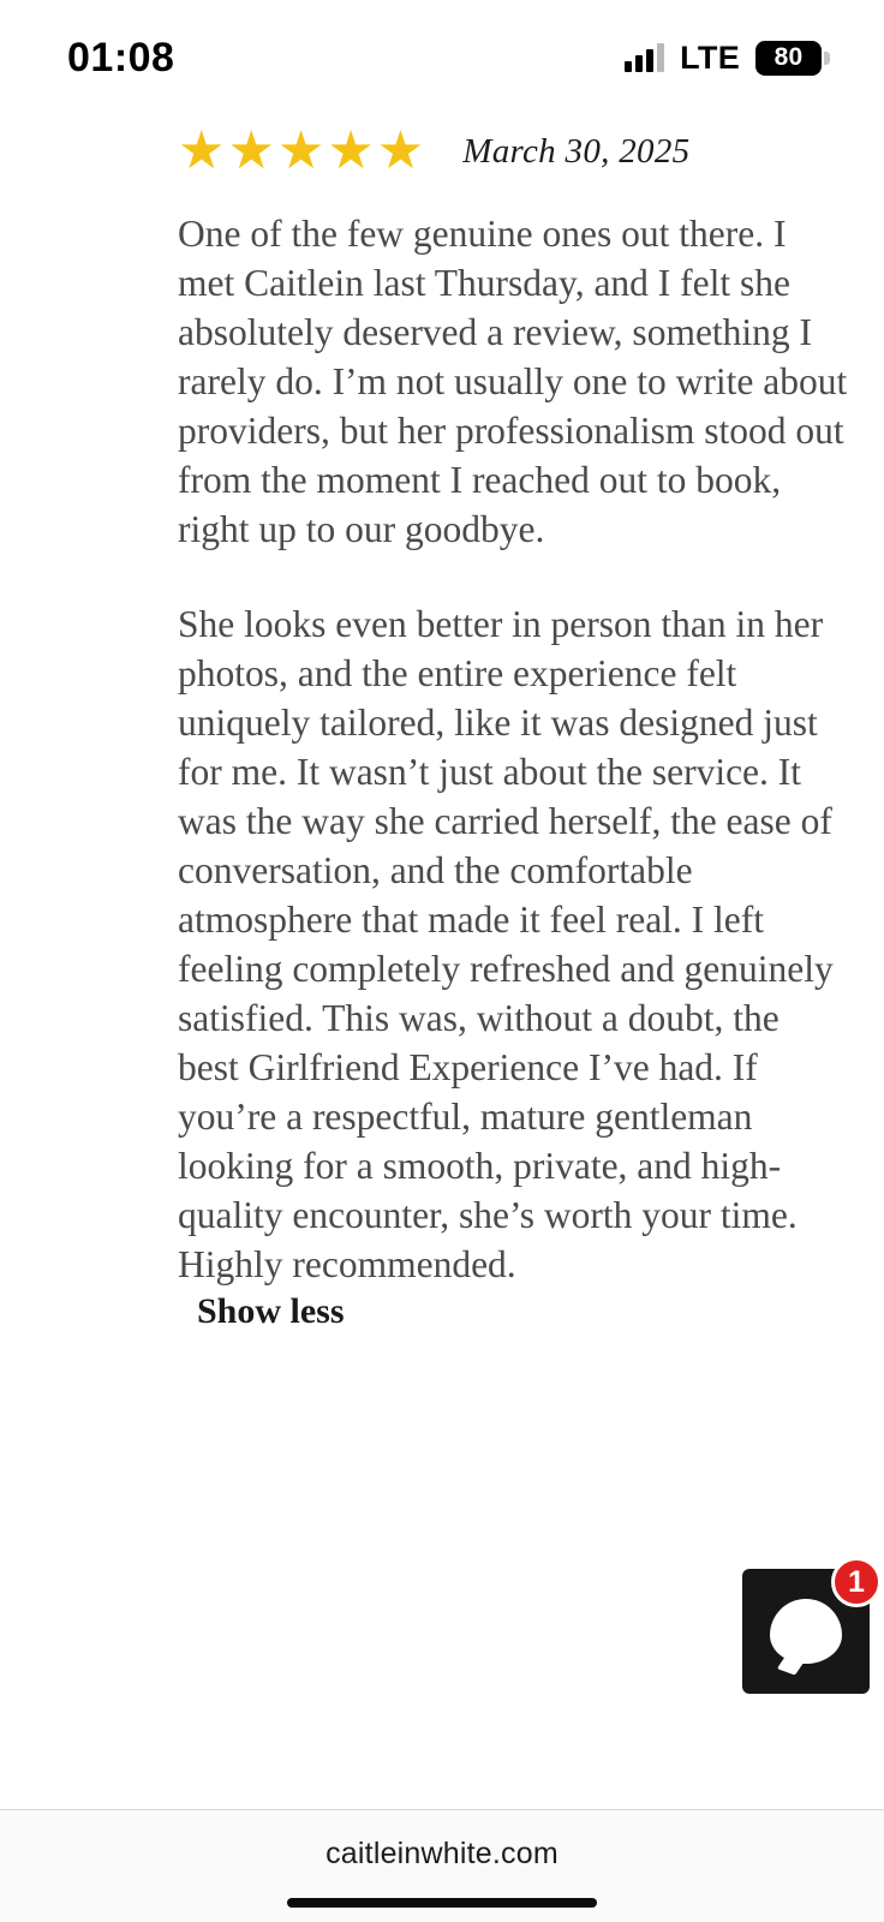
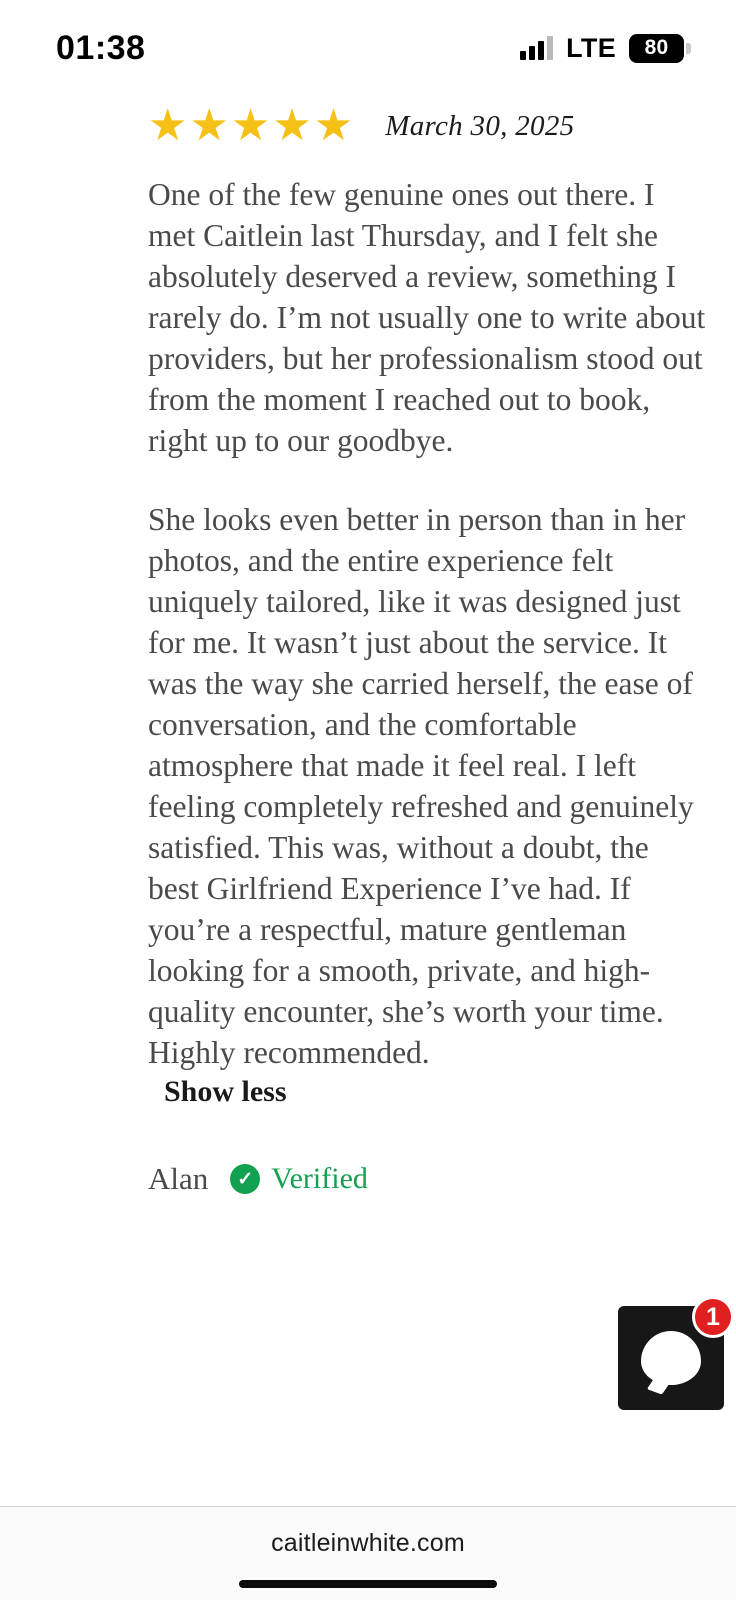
- 01:08
+ 01:38
  LTE
  80
  ★★★★★
  March 30, 2025
  One of the few genuine ones out there. I met Caitlein last Thursday, and I felt she absolutely deserved a review, something I rarely do. I’m not usually one to write about providers, but her professionalism stood out from the moment I reached out to book, right up to our goodbye.
  She looks even better in person than in her photos, and the entire experience felt uniquely tailored, like it was designed just for me. It wasn’t just about the service. It was the way she carried herself, the ease of conversation, and the comfortable atmosphere that made it feel real. I left feeling completely refreshed and genuinely satisfied. This was, without a doubt, the best Girlfriend Experience I’ve had. If you’re a respectful, mature gentleman looking for a smooth, private, and high-quality encounter, she’s worth your time. Highly recommended.
  Show less
+ Alan
+ ✓
+ Verified
  1
  caitleinwhite.com
